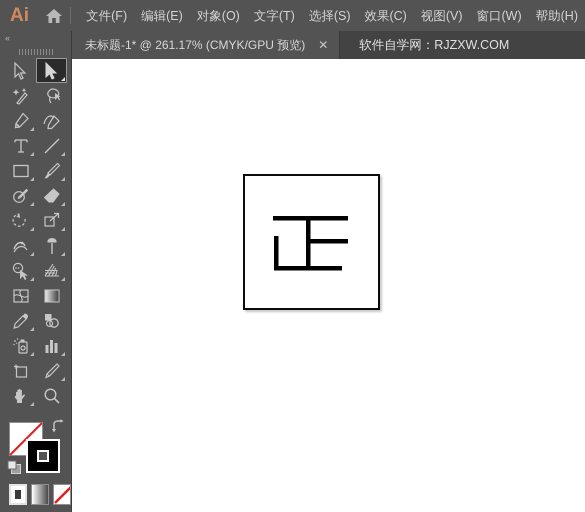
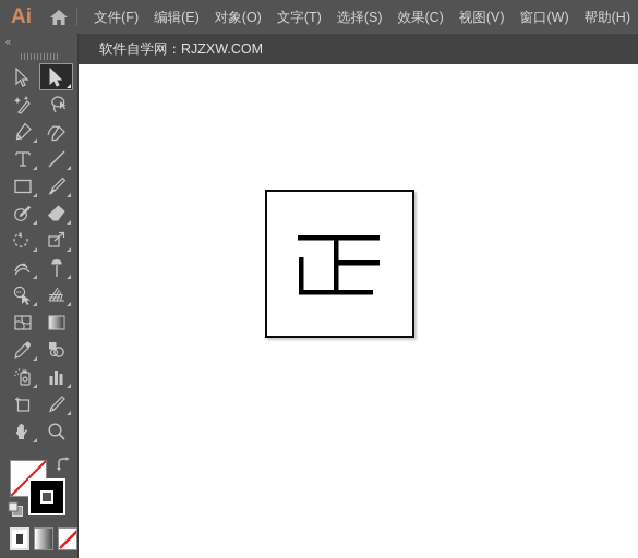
  Ai
  文件(F)
  编辑(E)
  对象(O)
  文字(T)
  选择(S)
  效果(C)
  视图(V)
  窗口(W)
  帮助(H)
  «
- 未标题-1* @ 261.17% (CMYK/GPU 预览)
- ✕
  软件自学网：RJZXW.COM
